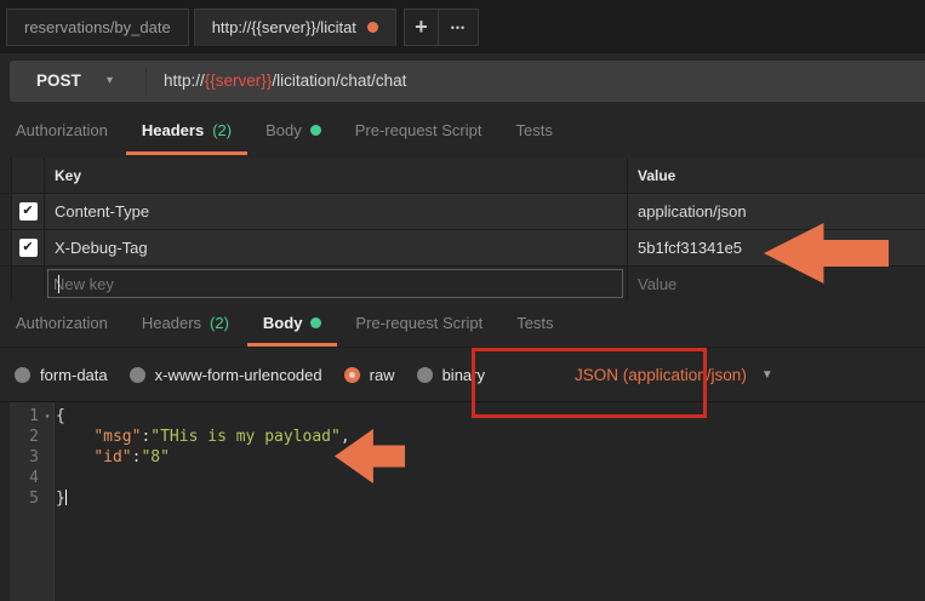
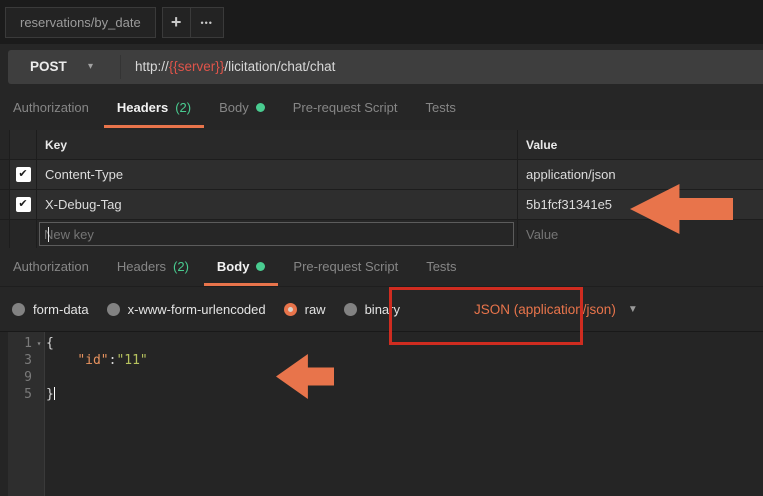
  reservations/by_date
- http://{{server}}/licitat
  +
  •••
  POST
  ▾
  http://{{server}}/licitation/chat/chat
  Authorization
  Headers
  (2)
  Body
  Pre-request Script
  Tests
  Key
  Value
  ✔
  Content-Type
  application/json
  ✔
  X-Debug-Tag
  5b1fcf31341e5
  ew key
  Value
  Authorization
  Headers
  (2)
  Body
  Pre-request Script
  Tests
  form-data
  x-www-form-urlencoded
  raw
  binary
  JSON (application/json)
  ▼
  1
  ▾
  {
- 2
- "msg":"THis is my payload",
  3
- "id":"8"
+ "id":"11"
- 4
+ 9
  5
  }
